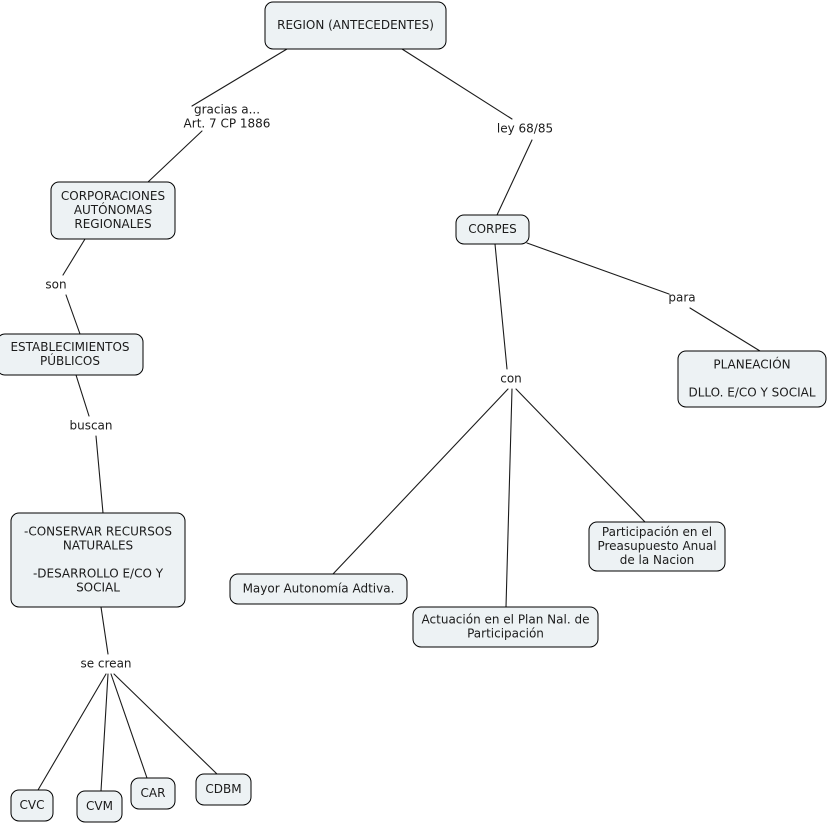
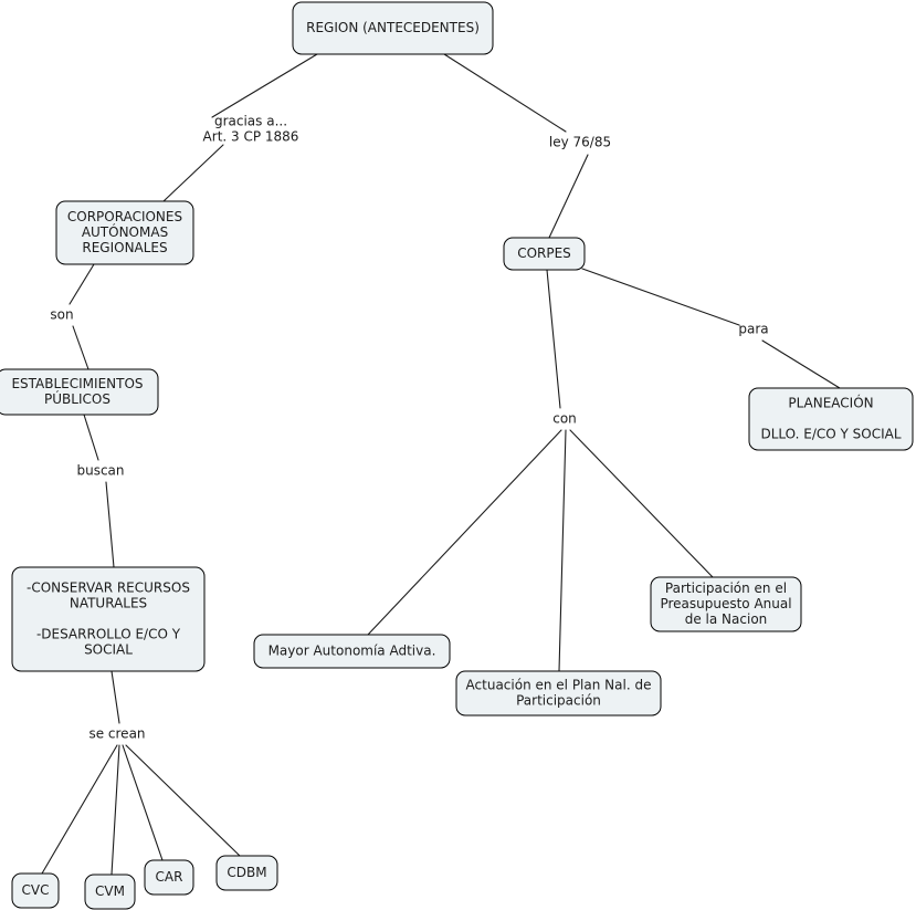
  REGION (ANTECEDENTES)
  CORPORACIONES
  AUTÓNOMAS
  REGIONALES
  ESTABLECIMIENTOS
  PÚBLICOS
  -CONSERVAR RECURSOS
  NATURALES
  -DESARROLLO E/CO Y
  SOCIAL
  CVC
  CVM
  CAR
  CDBM
  CORPES
  PLANEACIÓN
  DLLO. E/CO Y SOCIAL
  Mayor Autonomía Adtiva.
  Actuación en el Plan Nal. de
  Participación
  Participación en el
  Preasupuesto Anual
  de la Nacion
  gracias a...
- Art. 7 CP 1886
+ Art. 3 CP 1886
- ley 68/85
+ ley 76/85
  son
  buscan
  se crean
  para
  con
